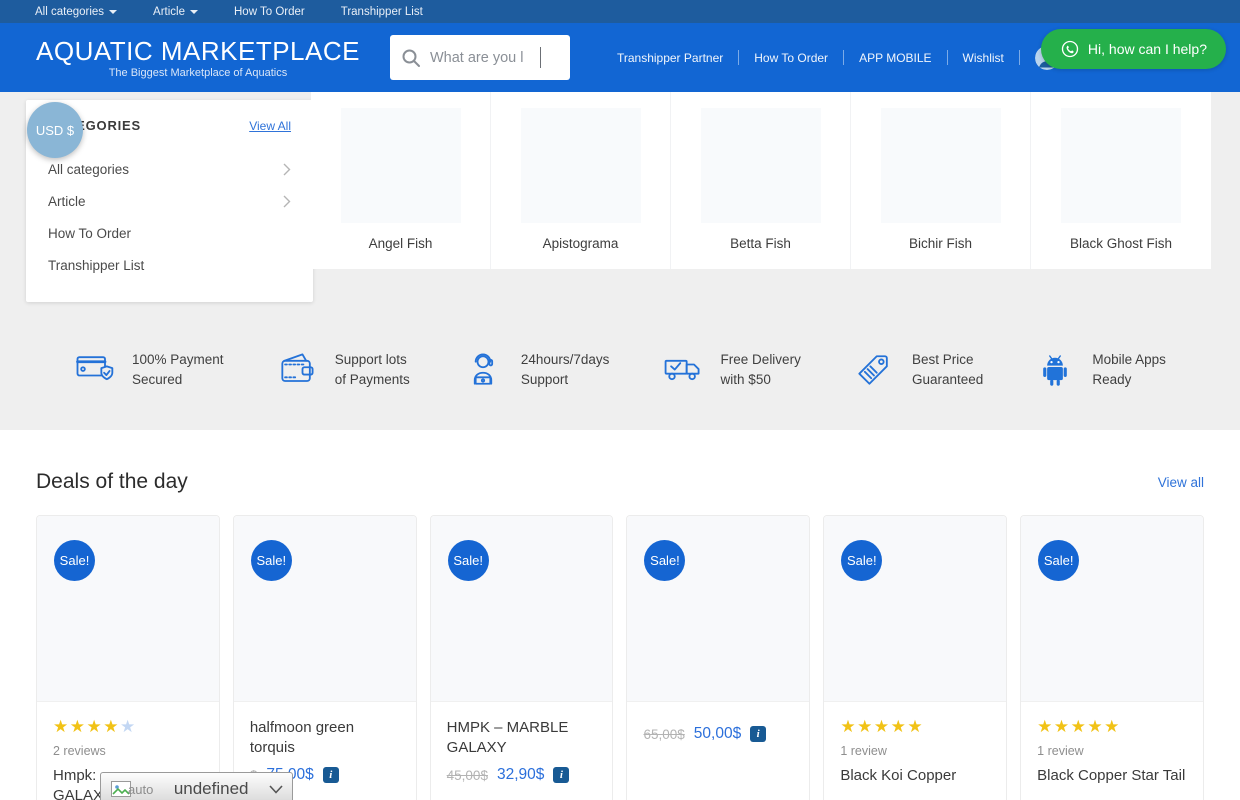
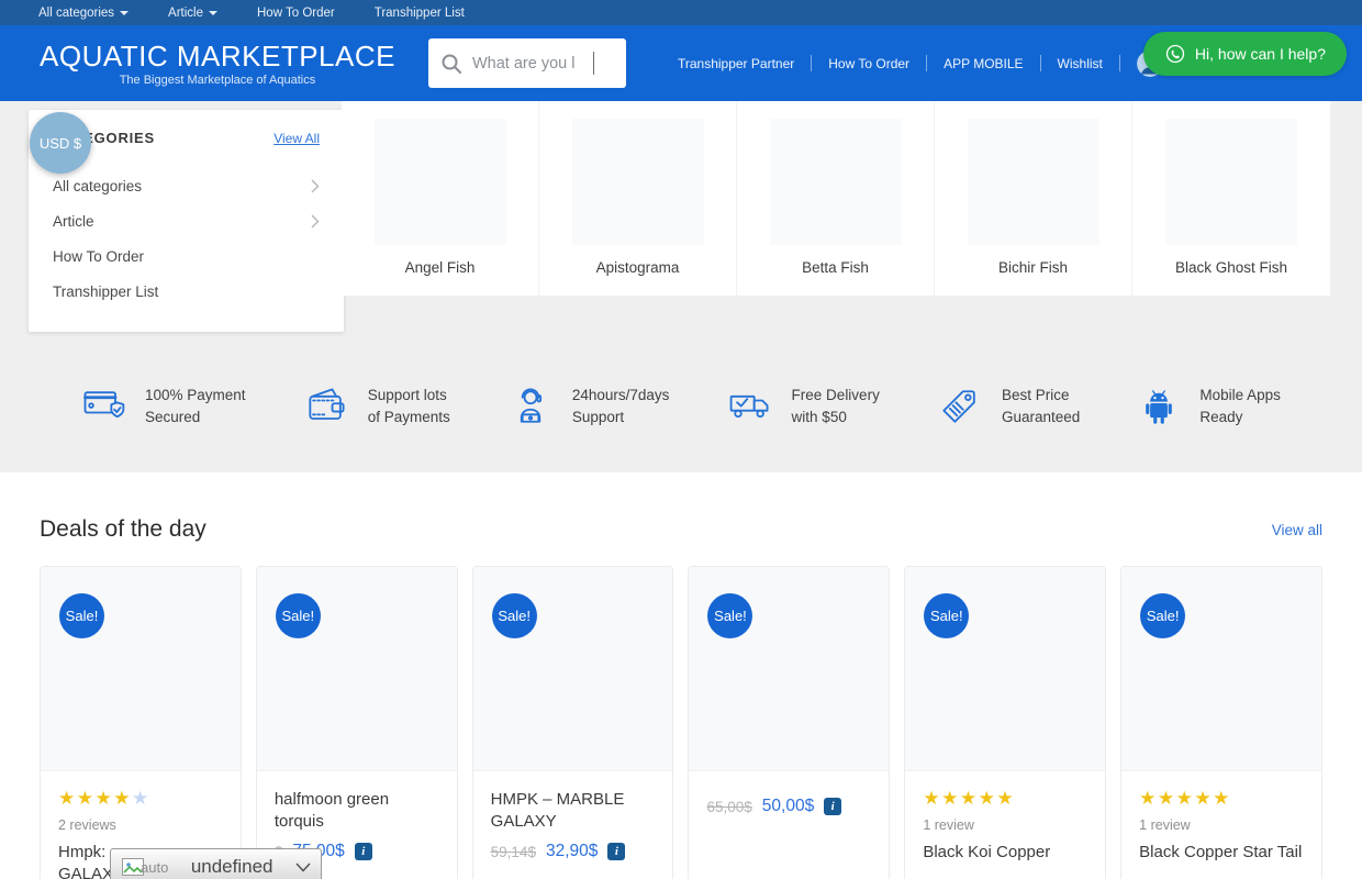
  All categories
  Article
  How To Order
  Transhipper List
  AQUATIC MARKETPLACE
  The Biggest Marketplace of Aquatics
  What are you l
  Transhipper Partner
  How To Order
  APP MOBILE
  Wishlist
  Hi, how can I help?
  View All
  All categories
  Article
  How To Order
  Transhipper List
  USD $
  Angel Fish
  Apistograma
  Betta Fish
  Bichir Fish
  Black Ghost Fish
  100% Payment
  Secured
  Support lots
  of Payments
  24hours/7days
  Support
  Free Delivery
  with $50
  Best Price
  Guaranteed
  Mobile Apps
  Ready
  Deals of the day
  View all
  Sale!
  ★★★★★
  2 reviews
  Hmpk:
  GALAX
  Sale!
  halfmoon green torquis
  i
  Sale!
  HMPK – MARBLE GALAXY
- 45,00$
+ 59,14$
  32,90$
  i
  Sale!
  65,00$
  50,00$
  i
  Sale!
  ★★★★★
  1 review
  Black Koi Copper
  Sale!
  ★★★★★
  1 review
  Black Copper Star Tail
  auto
  undefined
